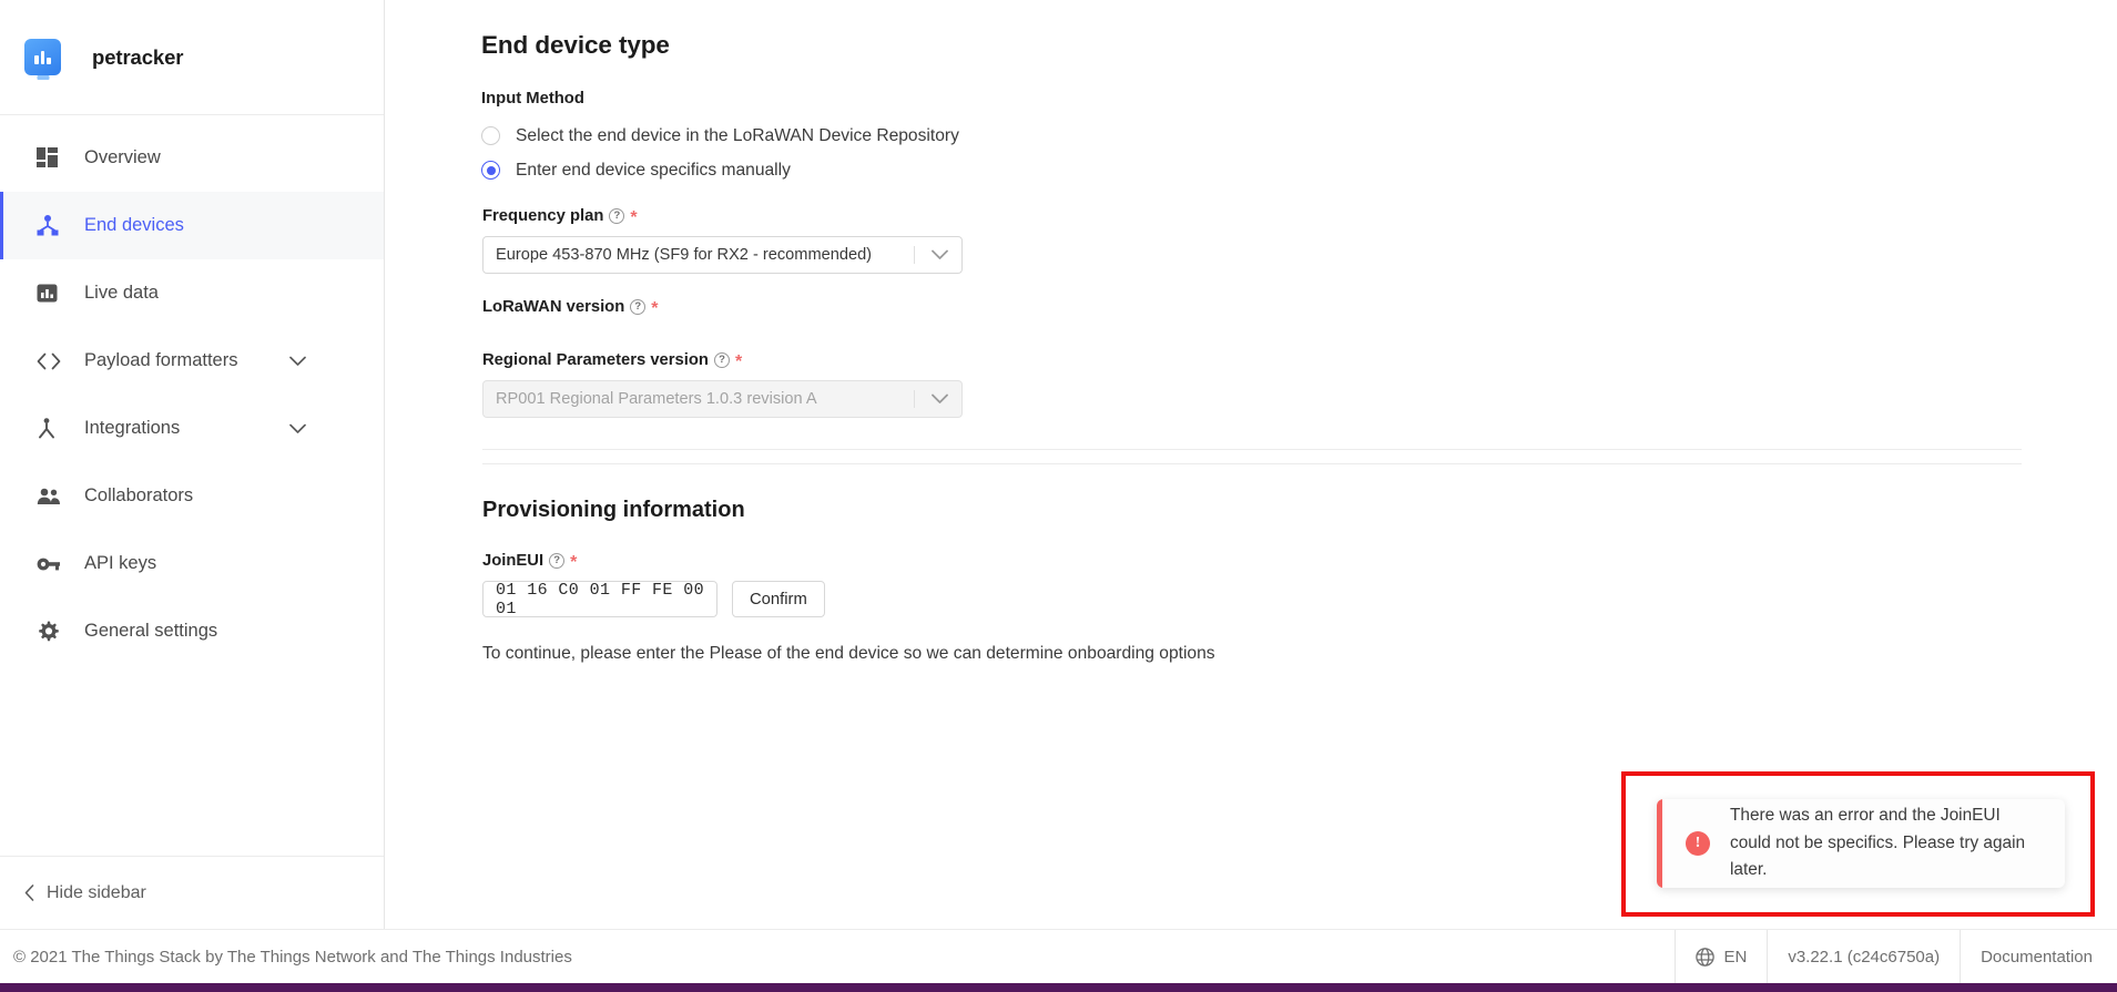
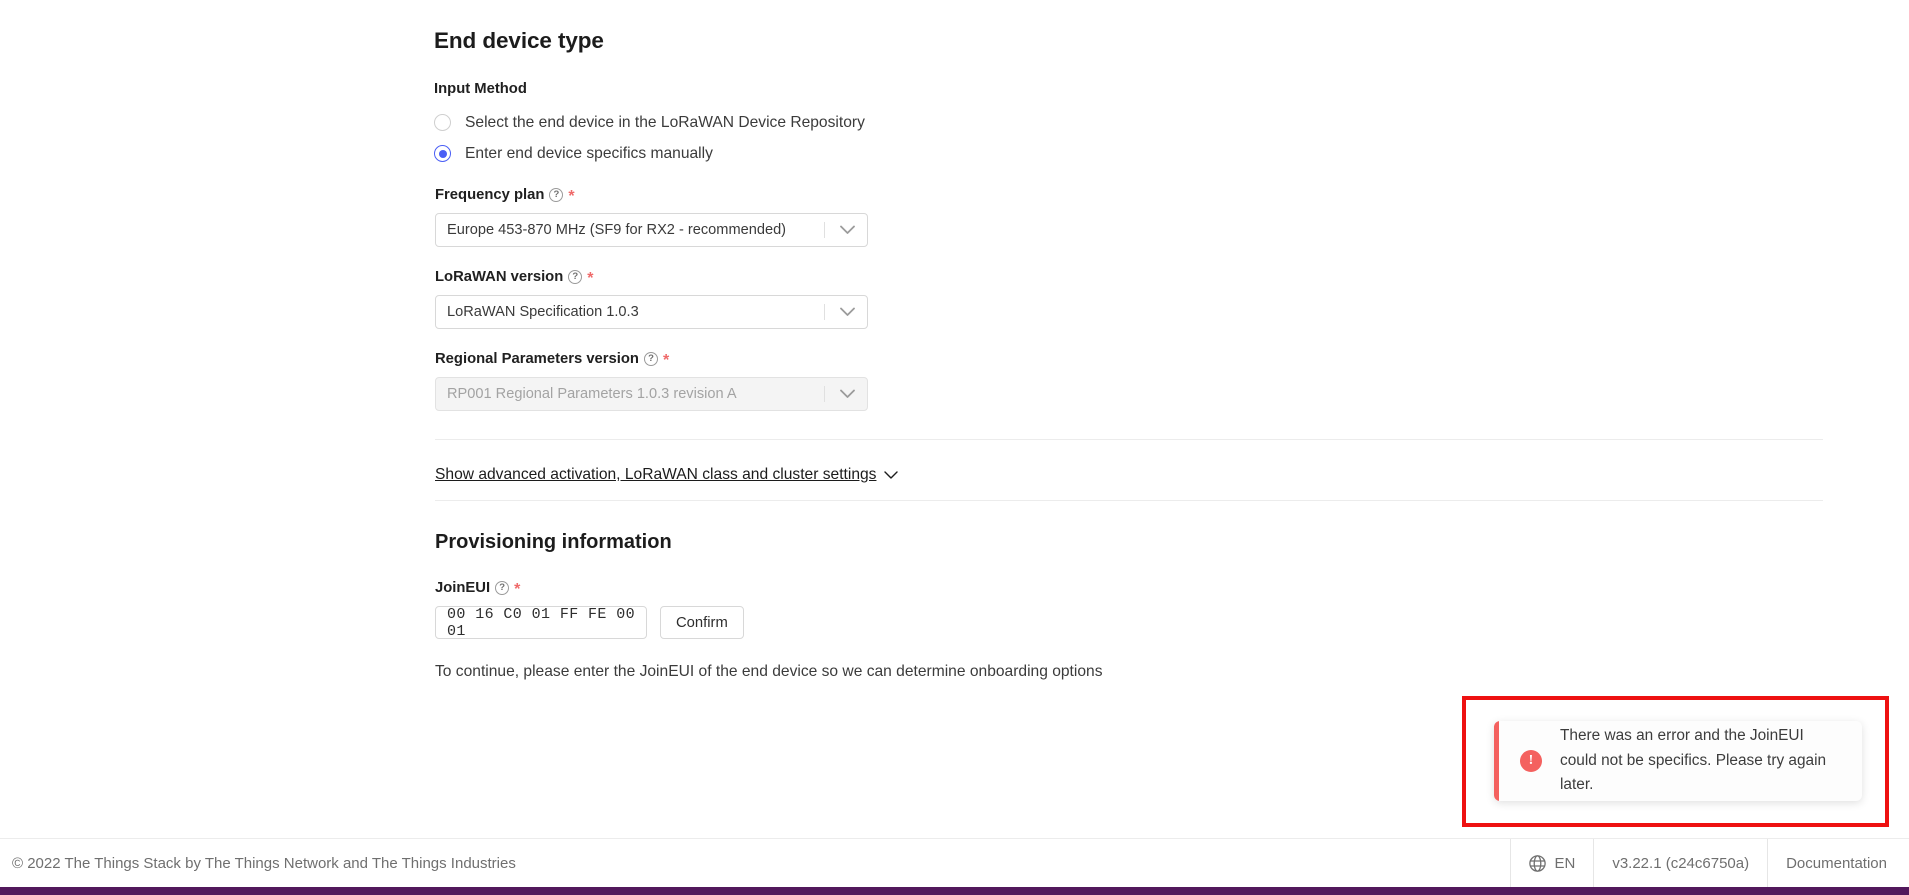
- petracker
- Overview
- End devices
- Live data
- Payload formatters
- Integrations
- Collaborators
- API keys
- General settings
- Hide sidebar
  End device type
  Input Method
  Select the end device in the LoRaWAN Device Repository
  Enter end device specifics manually
  Frequency plan
  ?
  *
  Europe 453-870 MHz (SF9 for RX2 - recommended)
  LoRaWAN version
  ?
  *
+ LoRaWAN Specification 1.0.3
  Regional Parameters version
  ?
  *
  RP001 Regional Parameters 1.0.3 revision A
+ Show advanced activation, LoRaWAN class and cluster settings
  Provisioning information
  JoinEUI
  ?
  *
- 01 16 C0 01 FF FE 00 01
+ 00 16 C0 01 FF FE 00 01
  Confirm
- To continue, please enter the Please of the end device so we can determine onboarding options
+ To continue, please enter the JoinEUI of the end device so we can determine onboarding options
  !
  There was an error and the JoinEUI could not be specifics. Please try again later.
- © 2021 The Things Stack by The Things Network and The Things Industries
+ © 2022 The Things Stack by The Things Network and The Things Industries
  EN
  v3.22.1 (c24c6750a)
  Documentation
